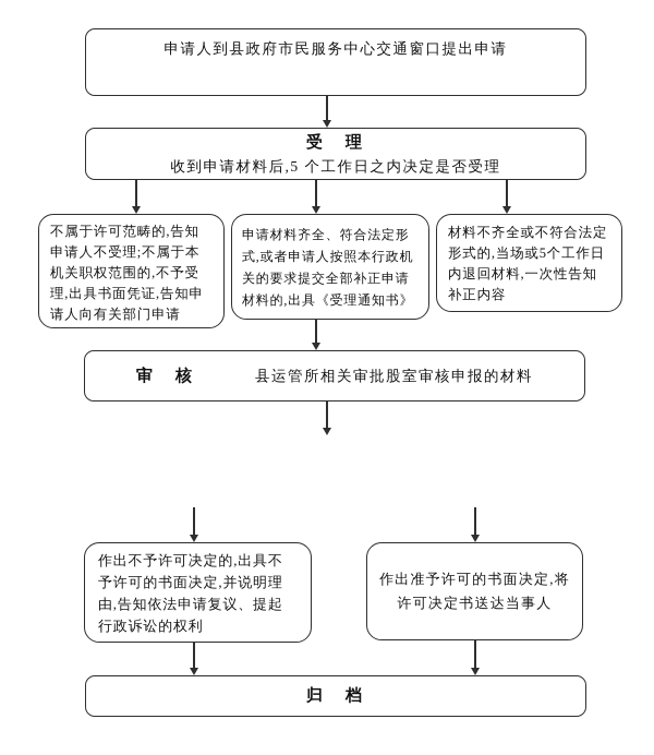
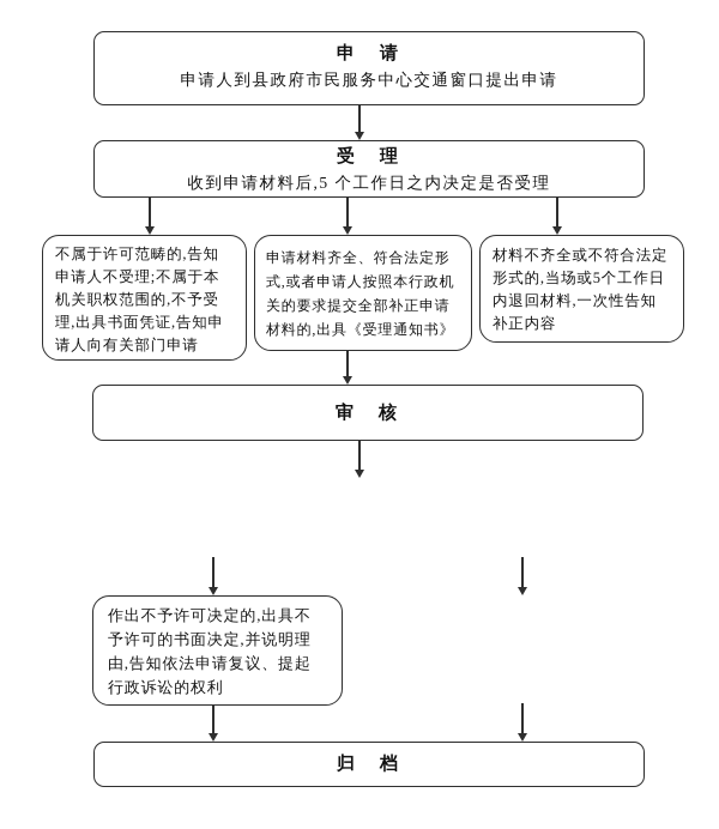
+ 申 请
  申请人到县政府市民服务中心交通窗口提出申请
  受 理
  收到申请材料后,5 个工作日之内决定是否受理
  不属于许可范畴的,告知申请人不受理;不属于本机关职权范围的,不予受理,出具书面凭证,告知申请人向有关部门申请
  申请材料齐全、符合法定形式,或者申请人按照本行政机关的要求提交全部补正申请材料的,出具《受理通知书》
  材料不齐全或不符合法定形式的,当场或5个工作日内退回材料,一次性告知补正内容
  审 核
- 县运管所相关审批股室审核申报的材料
  作出不予许可决定的,出具不予许可的书面决定,并说明理由,告知依法申请复议、提起行政诉讼的权利
- 作出准予许可的书面决定,将许可决定书送达当事人
  归 档
